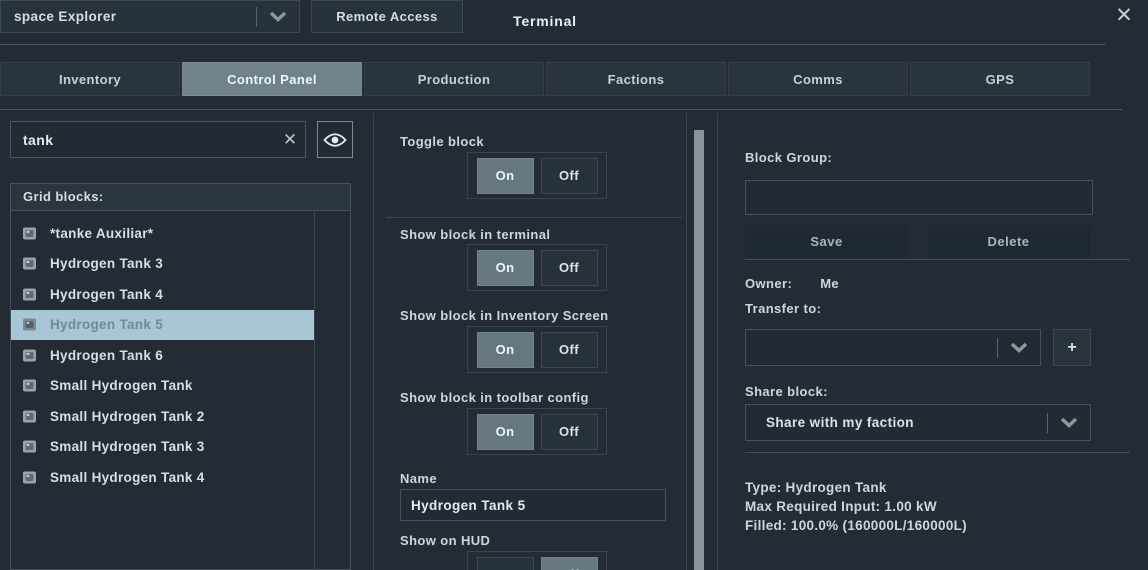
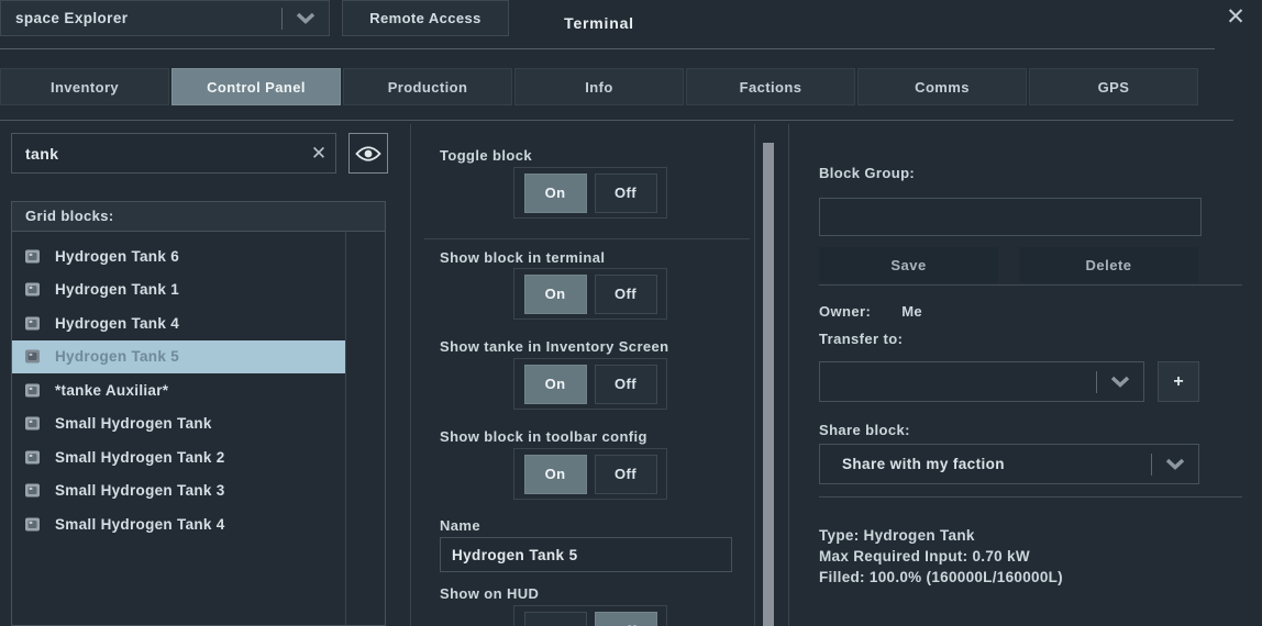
  space Explorer
  Remote Access
  Terminal
  ✕
  Inventory
  Control Panel
  Production
+ Info
  Factions
  Comms
  GPS
  tank
  ✕
  Grid blocks:
- *tanke Auxiliar*
+ Hydrogen Tank 6
- Hydrogen Tank 3
+ Hydrogen Tank 1
  Hydrogen Tank 4
  Hydrogen Tank 5
- Hydrogen Tank 6
+ *tanke Auxiliar*
  Small Hydrogen Tank
  Small Hydrogen Tank 2
  Small Hydrogen Tank 3
  Small Hydrogen Tank 4
  Toggle block
  On
  Off
  Show block in terminal
  On
  Off
- Show block in Inventory Screen
+ Show tanke in Inventory Screen
  On
  Off
  Show block in toolbar config
  On
  Off
  Name
  Hydrogen Tank 5
  Show on HUD
  Block Group:
  Save
  Delete
  Owner:
  Me
  Transfer to:
  +
  Share block:
  Share with my faction
  Type: Hydrogen Tank
- Max Required Input: 1.00 kW
+ Max Required Input: 0.70 kW
  Filled: 100.0% (160000L/160000L)
